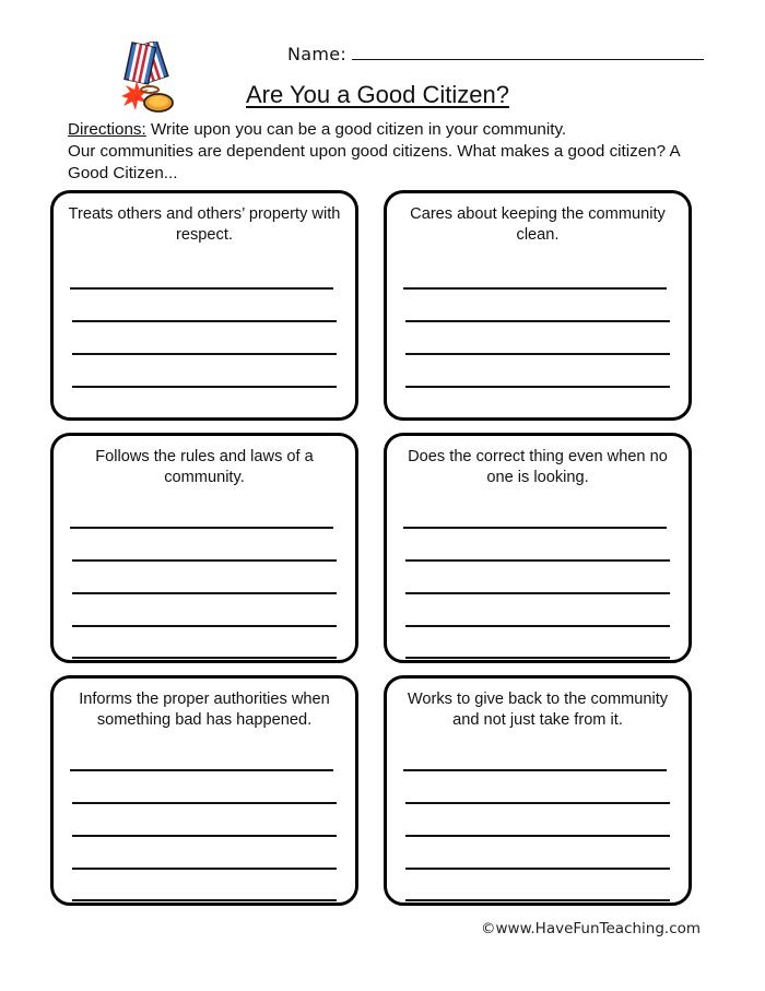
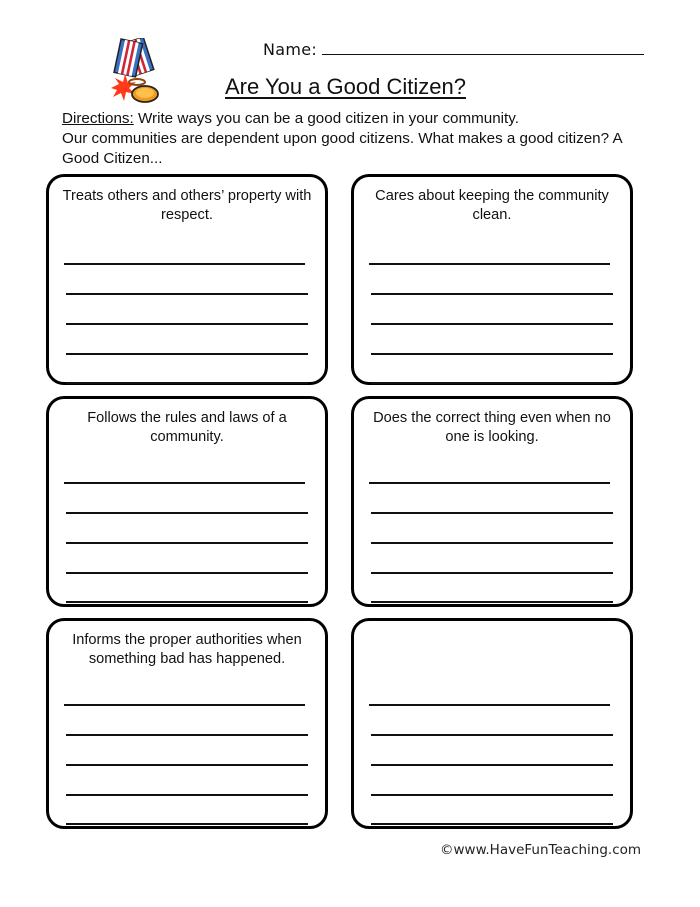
  Name:
  Are You a Good Citizen?
- Directions: Write upon you can be a good citizen in your community.
+ Directions: Write ways you can be a good citizen in your community.
  Our communities are dependent upon good citizens. What makes a good citizen? A Good Citizen...
  Treats others and others’ property with respect.
  Cares about keeping the community clean.
  Follows the rules and laws of a community.
  Does the correct thing even when no one is looking.
  Informs the proper authorities when something bad has happened.
- Works to give back to the community and not just take from it.
  ©www.HaveFunTeaching.com
